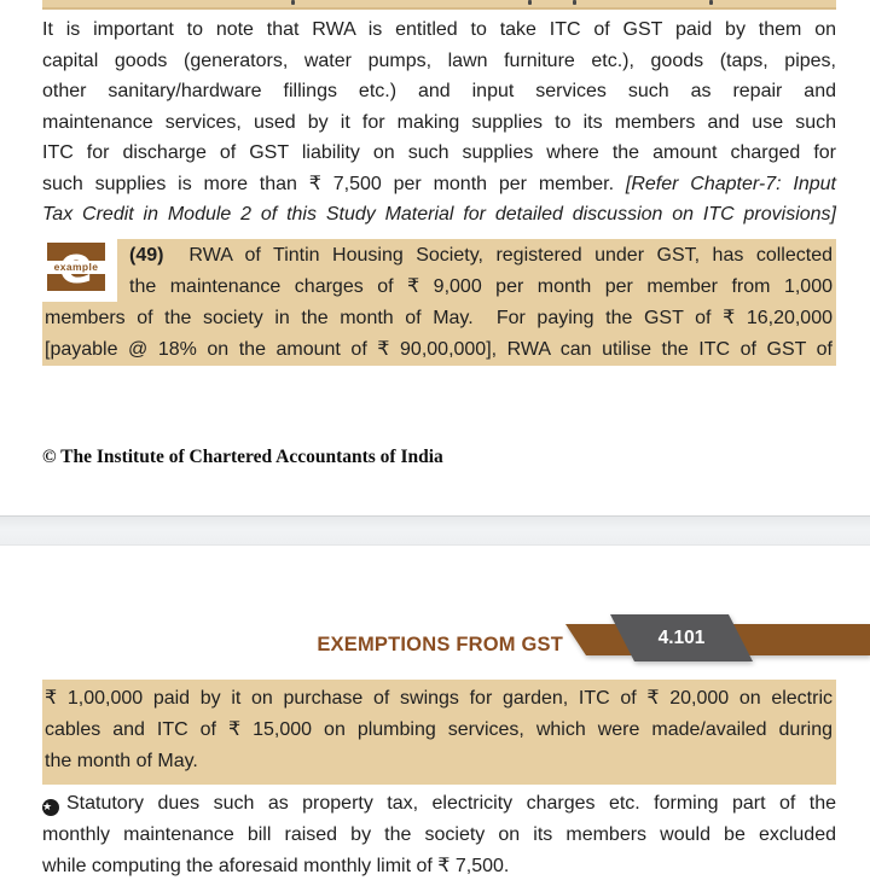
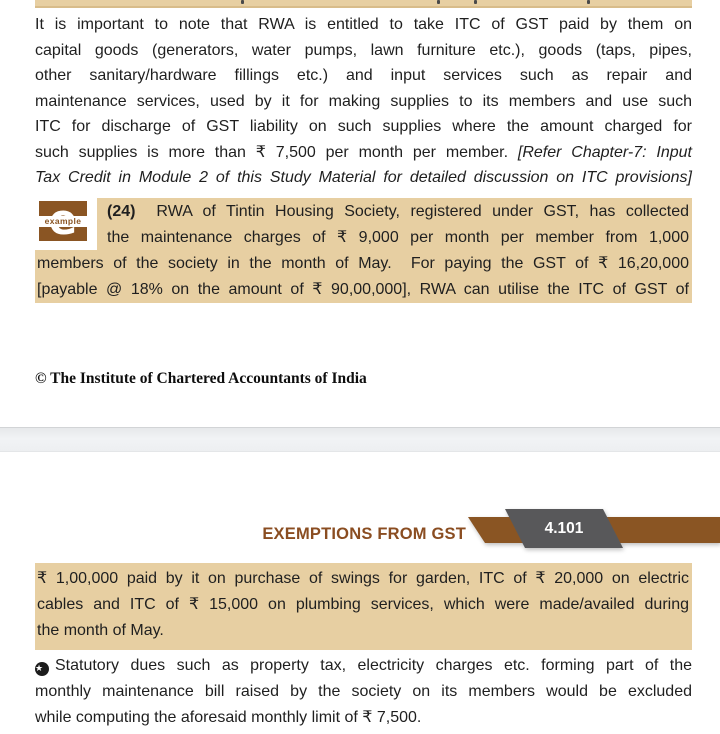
  It is important to note that RWA is entitled to take ITC of GST paid by them on
  capital goods (generators, water pumps, lawn furniture etc.), goods (taps, pipes,
  other sanitary/hardware fillings etc.) and input services such as repair and
  maintenance services, used by it for making supplies to its members and use such
  ITC for discharge of GST liability on such supplies where the amount charged for
  such supplies is more than ₹ 7,500 per month per member. [Refer Chapter-7: Input
  Tax Credit in Module 2 of this Study Material for detailed discussion on ITC provisions]
  example
- (49) RWA of Tintin Housing Society, registered under GST, has collected
+ (24) RWA of Tintin Housing Society, registered under GST, has collected
  the maintenance charges of ₹ 9,000 per month per member from 1,000
  members of the society in the month of May. For paying the GST of ₹ 16,20,000
  [payable @ 18% on the amount of ₹ 90,00,000], RWA can utilise the ITC of GST of
  © The Institute of Chartered Accountants of India
  4.101
  EXEMPTIONS FROM GST
  ₹ 1,00,000 paid by it on purchase of swings for garden, ITC of ₹ 20,000 on electric
  cables and ITC of ₹ 15,000 on plumbing services, which were made/availed during
  the month of May.
  ★ Statutory dues such as property tax, electricity charges etc. forming part of the
  monthly maintenance bill raised by the society on its members would be excluded
  while computing the aforesaid monthly limit of ₹ 7,500.
